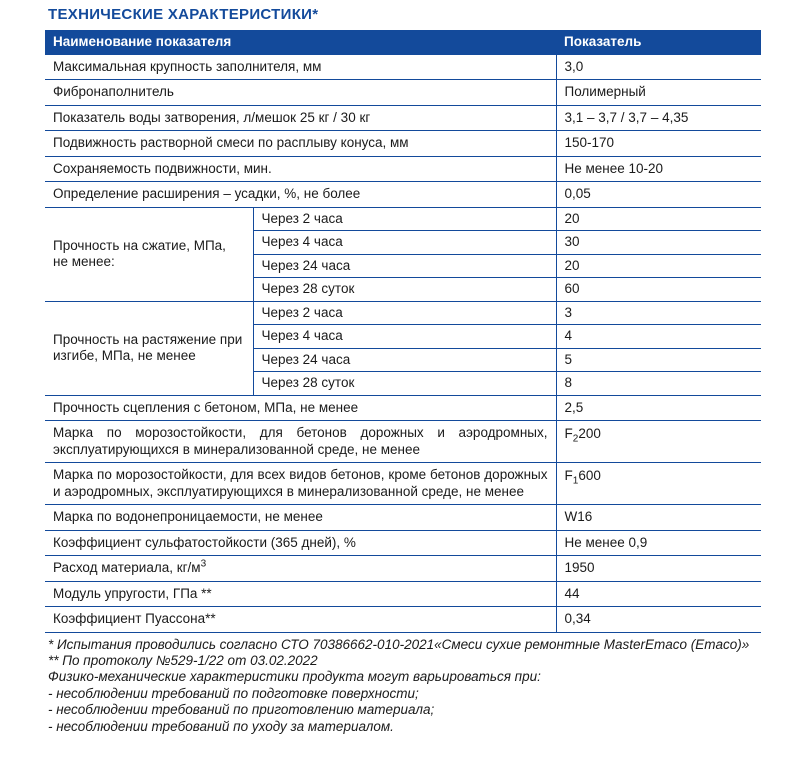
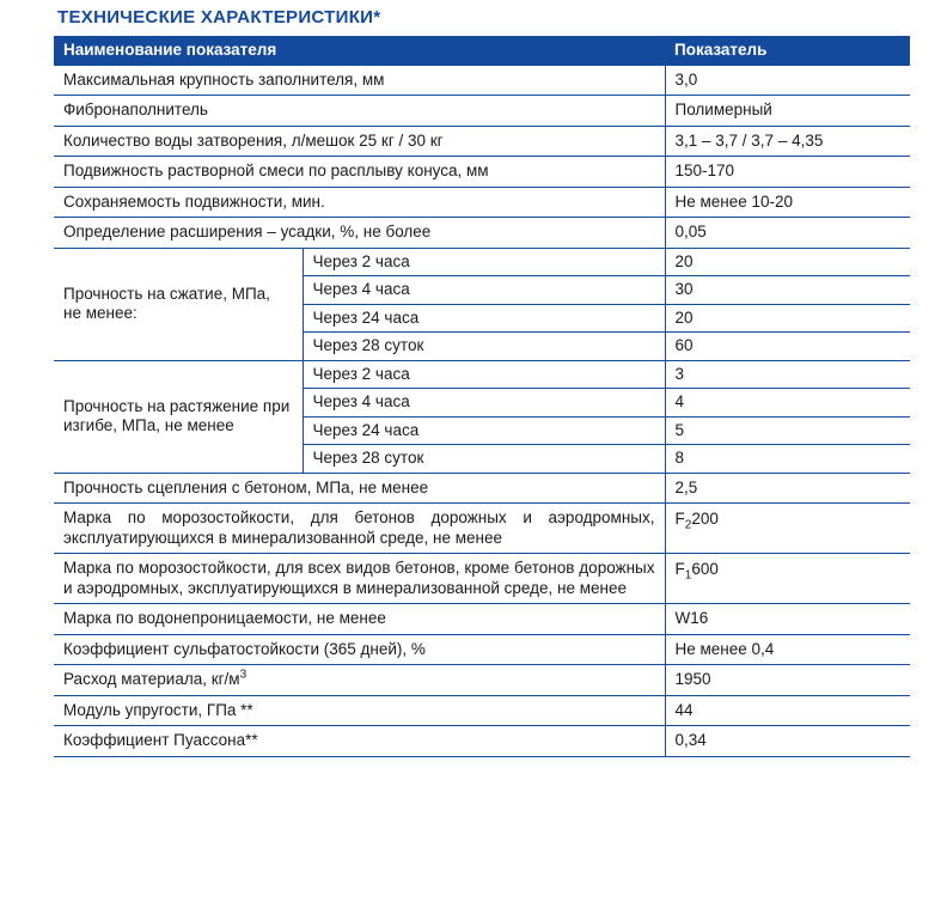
  ТЕХНИЧЕСКИЕ ХАРАКТЕРИСТИКИ*
  Наименование показателя	Показатель
  Максимальная крупность заполнителя, мм	3,0
  Фибронаполнитель	Полимерный
- Показатель воды затворения, л/мешок 25 кг / 30 кг	3,1 – 3,7 / 3,7 – 4,35
+ Количество воды затворения, л/мешок 25 кг / 30 кг	3,1 – 3,7 / 3,7 – 4,35
  Подвижность растворной смеси по расплыву конуса, мм	150-170
  Сохраняемость подвижности, мин.	Не менее 10-20
  Определение расширения – усадки, %, не более	0,05
  Прочность на сжатие, МПа, не менее:	Через 2 часа	20
  Через 4 часа	30
  Через 24 часа	20
  Через 28 суток	60
  Прочность на растяжение при изгибе, МПа, не менее	Через 2 часа	3
  Через 4 часа	4
  Через 24 часа	5
  Через 28 суток	8
  Прочность сцепления с бетоном, МПа, не менее	2,5
  Марка по морозостойкости, для бетонов дорожных и аэродромных, эксплуатирующихся в минерализованной среде, не менее	F2200
  Марка по морозостойкости, для всех видов бетонов, кроме бетонов дорожных и аэродромных, эксплуатирующихся в минерализованной среде, не менее	F1600
  Марка по водонепроницаемости, не менее	W16
- Коэффициент сульфатостойкости (365 дней), %	Не менее 0,9
+ Коэффициент сульфатостойкости (365 дней), %	Не менее 0,4
  Расход материала, кг/м3	1950
  Модуль упругости, ГПа **	44
  Коэффициент Пуассона**	0,34
- * Испытания проводились согласно СТО 70386662-010-2021«Смеси сухие ремонтные MasterEmaco (Emaco)»
- ** По протоколу №529-1/22 от 03.02.2022
- Физико-механические характеристики продукта могут варьироваться при:
- - несоблюдении требований по подготовке поверхности;
- - несоблюдении требований по приготовлению материала;
- - несоблюдении требований по уходу за материалом.
